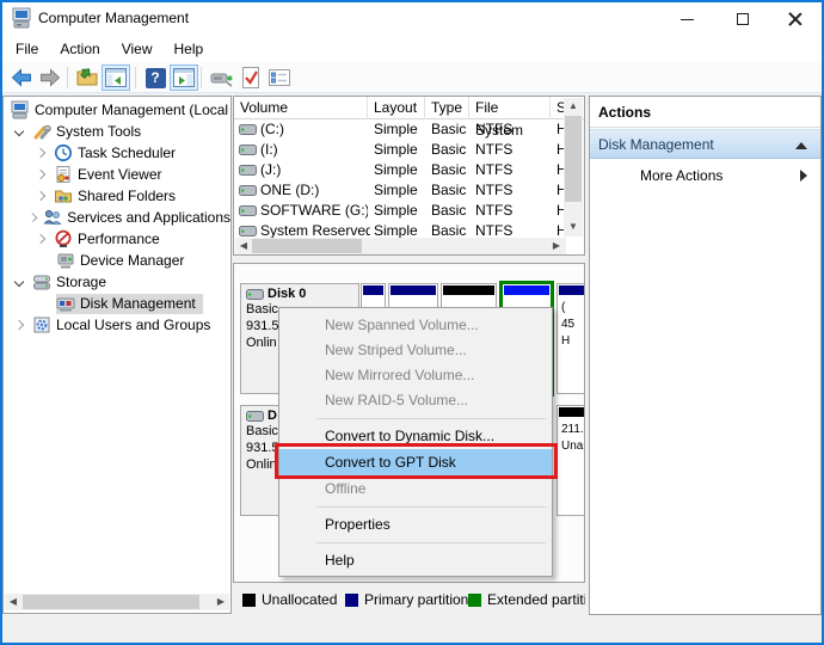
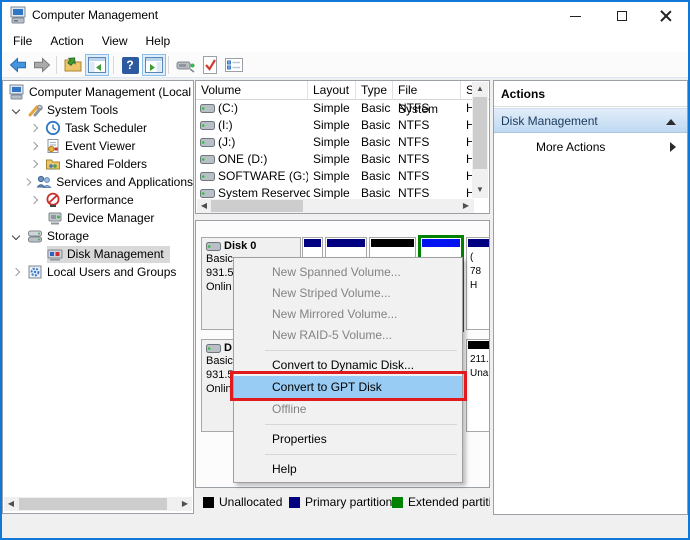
  Computer Management
  File
  Action
  View
  Help
  ?
  Computer Management (Local
  System Tools
  Task Scheduler
  Event Viewer
  Shared Folders
  Services and Applications
  Performance
  Device Manager
  Storage
  Disk Management
  Local Users and Groups
  ◀
  ▶
  Volume
  Layout
  Type
  File System
  S
  (C:)
  Simple
  Basic
  NTFS
  H
  (I:)
  Simple
  Basic
  NTFS
  H
  (J:)
  Simple
  Basic
  NTFS
  H
  ONE (D:)
  Simple
  Basic
  NTFS
  H
  SOFTWARE (G:)
  Simple
  Basic
  NTFS
  H
  System Reserved
  Simple
  Basic
  NTFS
  H
  ▲
  ▼
  ◀
  ▶
  Disk 0
  Basic
  931.5
  Onlin
  (
- 45
+ 78
  H
  D
  Basic
  931.5
  Onlin
  211.
  Una
  Unallocated
  Primary partition
  Extended partit
  Actions
  Disk Management
  More Actions
  New Spanned Volume...
  New Striped Volume...
  New Mirrored Volume...
  New RAID-5 Volume...
  Convert to Dynamic Disk...
  Convert to GPT Disk
  Offline
  Properties
  Help
